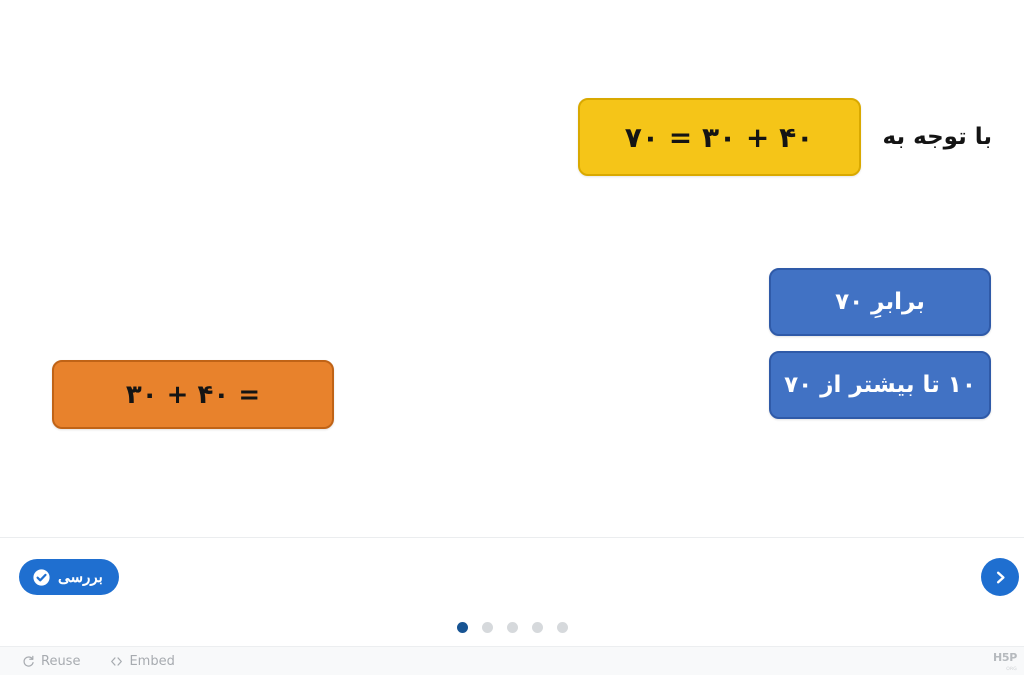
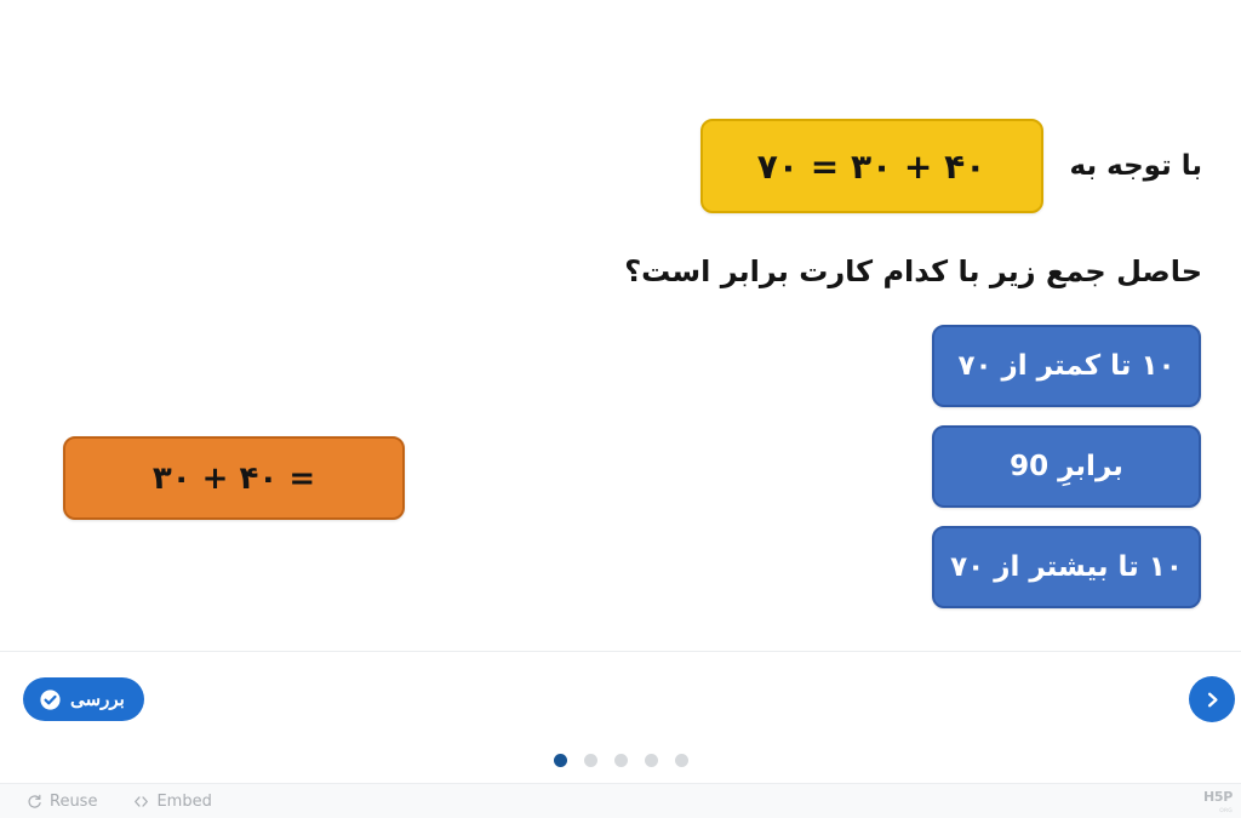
  ۴۰ + ۳۰ = ۷۰
  با توجه به
+ حاصل جمع زیر با کدام کارت برابر است؟
+ ۱۰ تا کمتر از ۷۰
- برابرِ ۷۰
+ برابرِ 90
  ۱۰ تا بیشتر از ۷۰
  = ۴۰ + ۳۰
  بررسی
  Reuse
  Embed
  H5P
